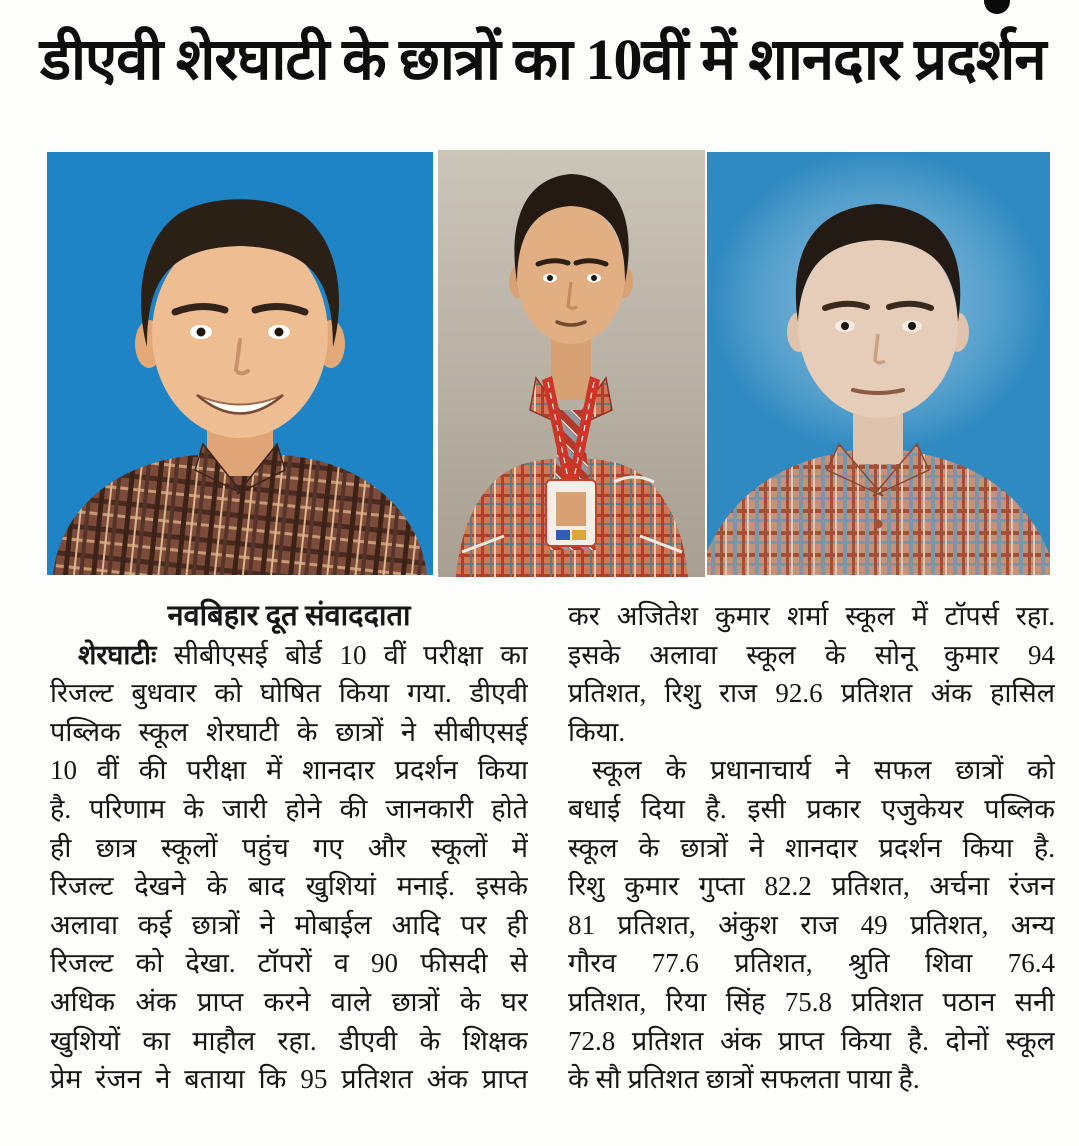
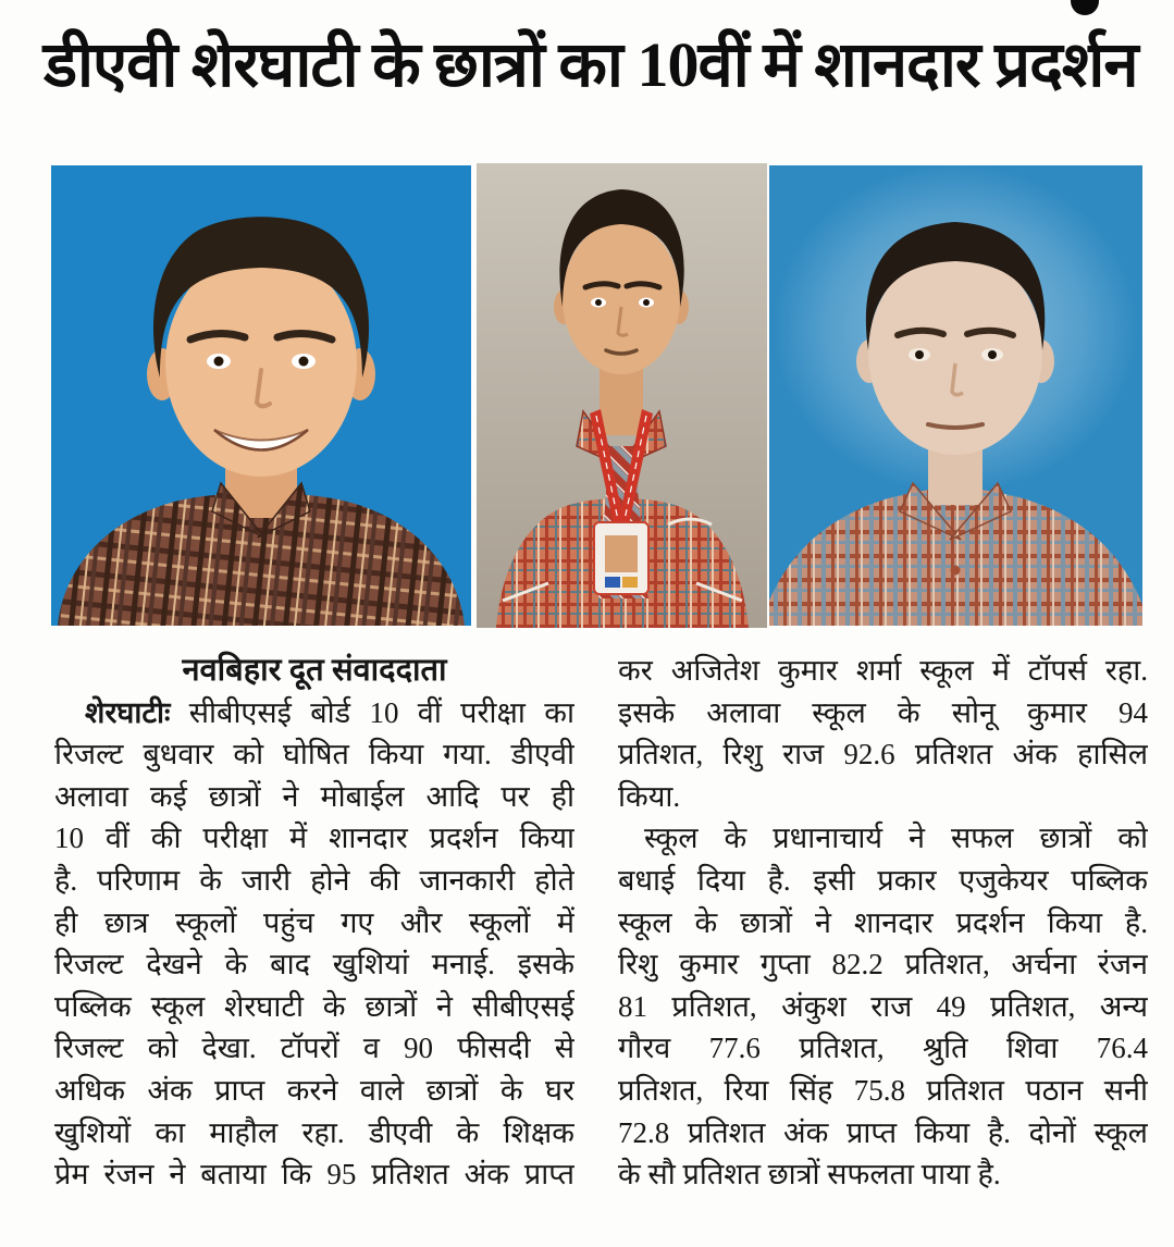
  डीएवी शेरघाटी के छात्रों का 10वीं में शानदार प्रदर्शन
  नवबिहार दूत संवाददाता
  शेरघाटीः सीबीएसई बोर्ड 10 वीं परीक्षा का
  रिजल्ट बुधवार को घोषित किया गया. डीएवी
- पब्लिक स्कूल शेरघाटी के छात्रों ने सीबीएसई
+ अलावा कई छात्रों ने मोबाईल आदि पर ही
  10 वीं की परीक्षा में शानदार प्रदर्शन किया
  है. परिणाम के जारी होने की जानकारी होते
  ही छात्र स्कूलों पहुंच गए और स्कूलों में
  रिजल्ट देखने के बाद खुशियां मनाई. इसके
- अलावा कई छात्रों ने मोबाईल आदि पर ही
+ पब्लिक स्कूल शेरघाटी के छात्रों ने सीबीएसई
  रिजल्ट को देखा. टॉपरों व 90 फीसदी से
  अधिक अंक प्राप्त करने वाले छात्रों के घर
  खुशियों का माहौल रहा. डीएवी के शिक्षक
  प्रेम रंजन ने बताया कि 95 प्रतिशत अंक प्राप्त
  कर अजितेश कुमार शर्मा स्कूल में टॉपर्स रहा.
  इसके अलावा स्कूल के सोनू कुमार 94
  प्रतिशत, रिशु राज 92.6 प्रतिशत अंक हासिल
  किया.
  स्कूल के प्रधानाचार्य ने सफल छात्रों को
  बधाई दिया है. इसी प्रकार एजुकेयर पब्लिक
  स्कूल के छात्रों ने शानदार प्रदर्शन किया है.
  रिशु कुमार गुप्ता 82.2 प्रतिशत, अर्चना रंजन
  81 प्रतिशत, अंकुश राज 49 प्रतिशत, अन्य
  गौरव 77.6 प्रतिशत, श्रुति शिवा 76.4
  प्रतिशत, रिया सिंह 75.8 प्रतिशत पठान सनी
  72.8 प्रतिशत अंक प्राप्त किया है. दोनों स्कूल
  के सौ प्रतिशत छात्रों सफलता पाया है.
